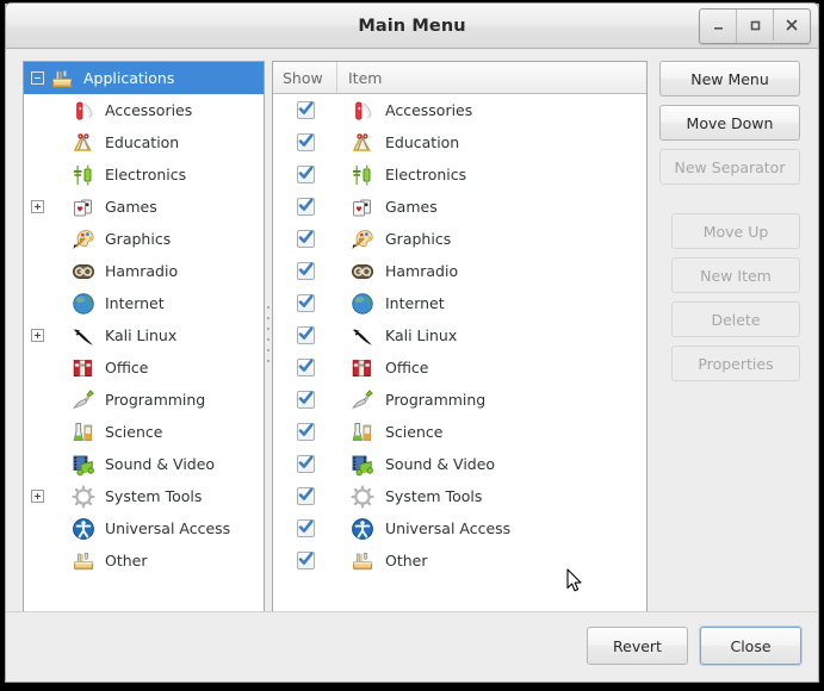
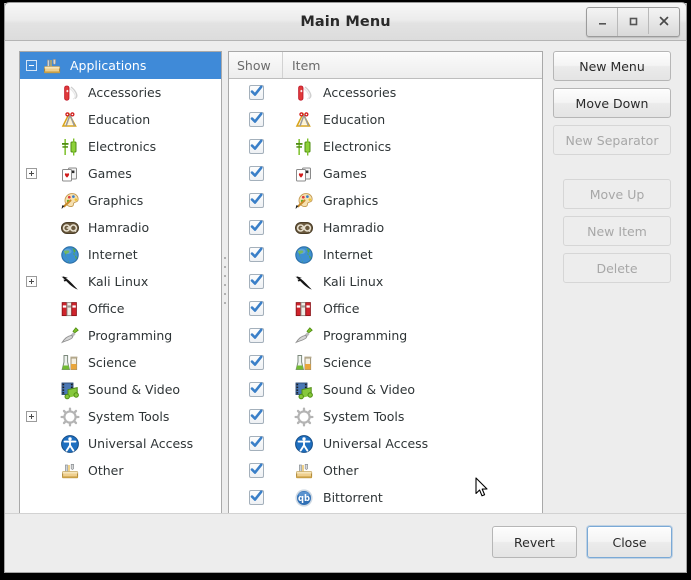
  Main Menu
  Applications
  Accessories
  Education
  Electronics
  Games
  Graphics
  Hamradio
  Internet
  Kali Linux
  Office
  Programming
  Science
  Sound & Video
  System Tools
  Universal Access
  Other
  Show
  Item
  Accessories
  Education
  Electronics
  Games
  Graphics
  Hamradio
  Internet
  Kali Linux
  Office
  Programming
  Science
  Sound & Video
  System Tools
  Universal Access
  Other
+ qb
+ Bittorrent
  New Menu
  Move Down
  New Separator
  Move Up
  New Item
  Delete
- Properties
  Revert
  Close
